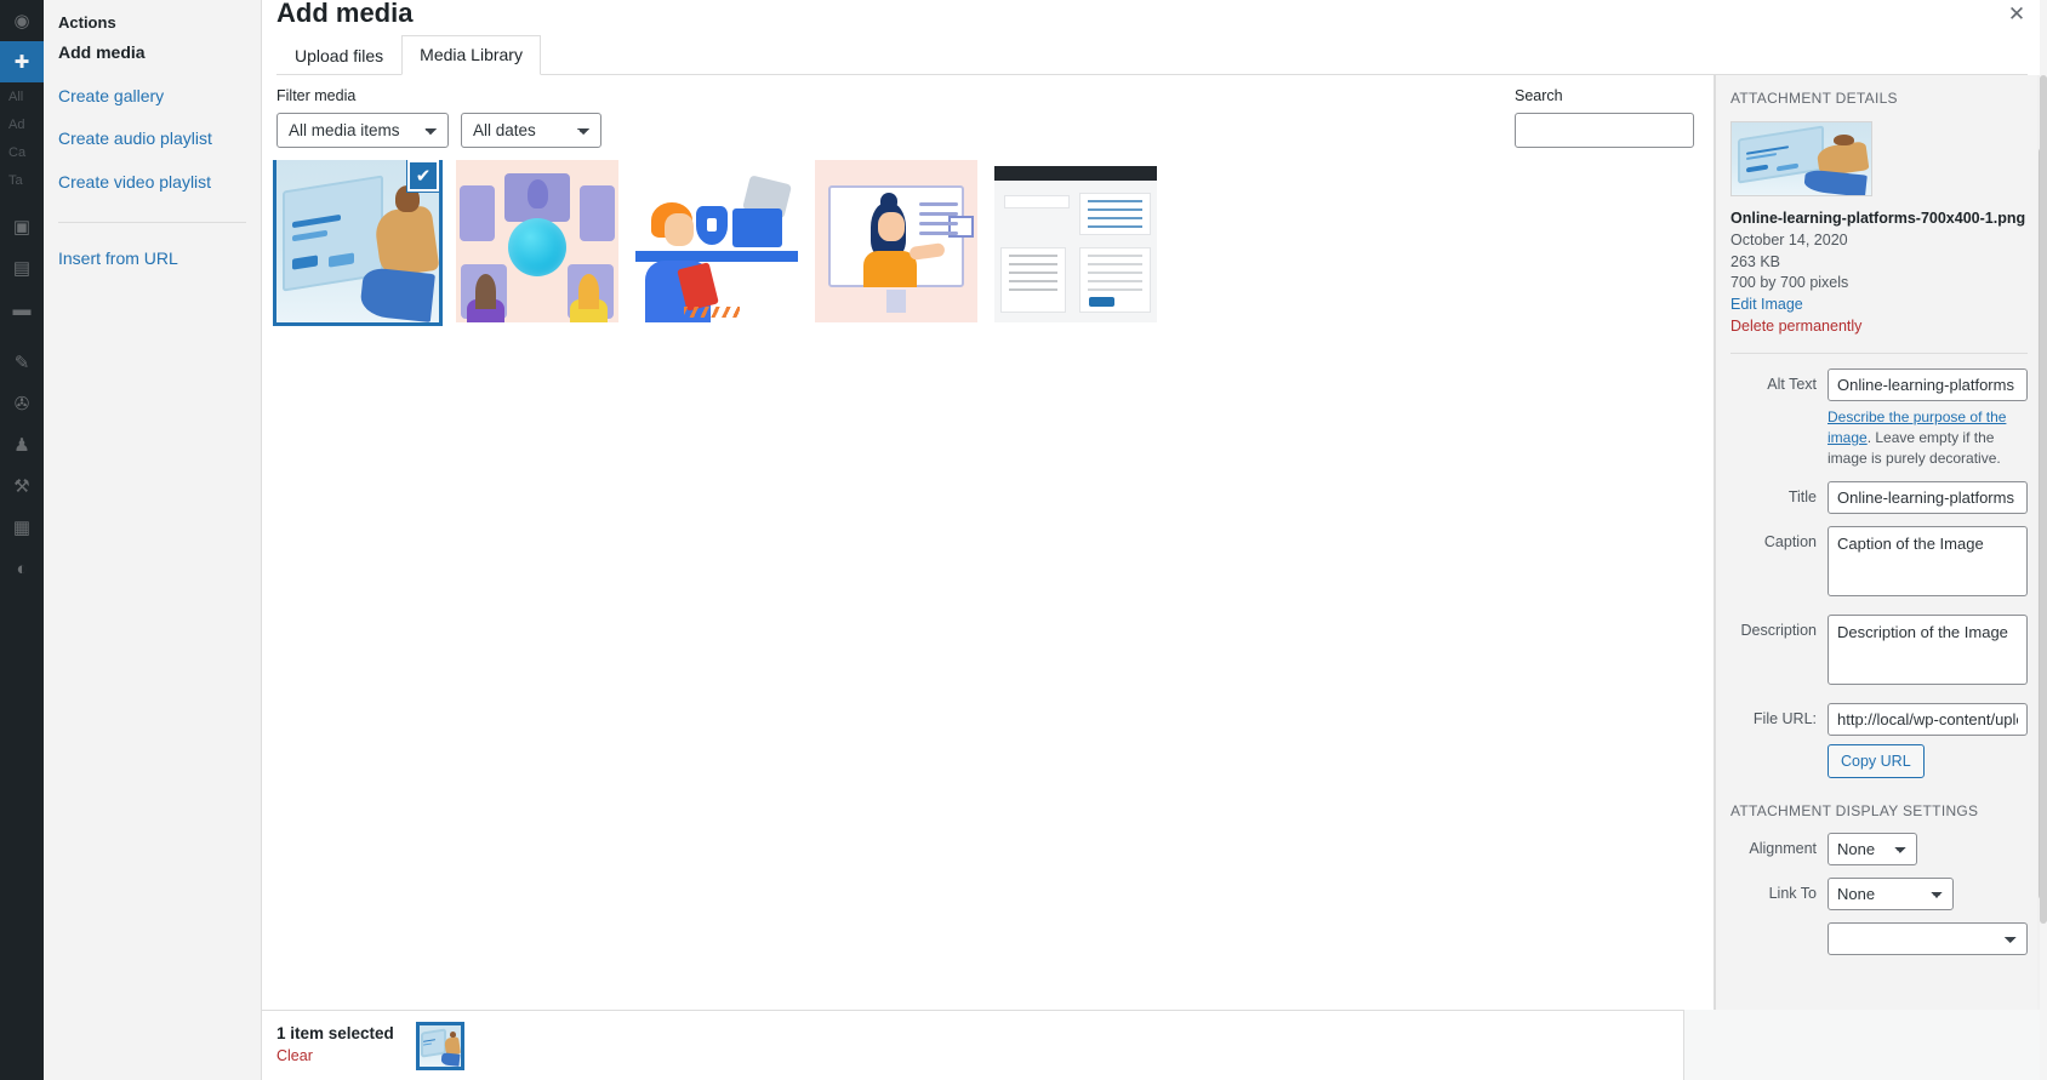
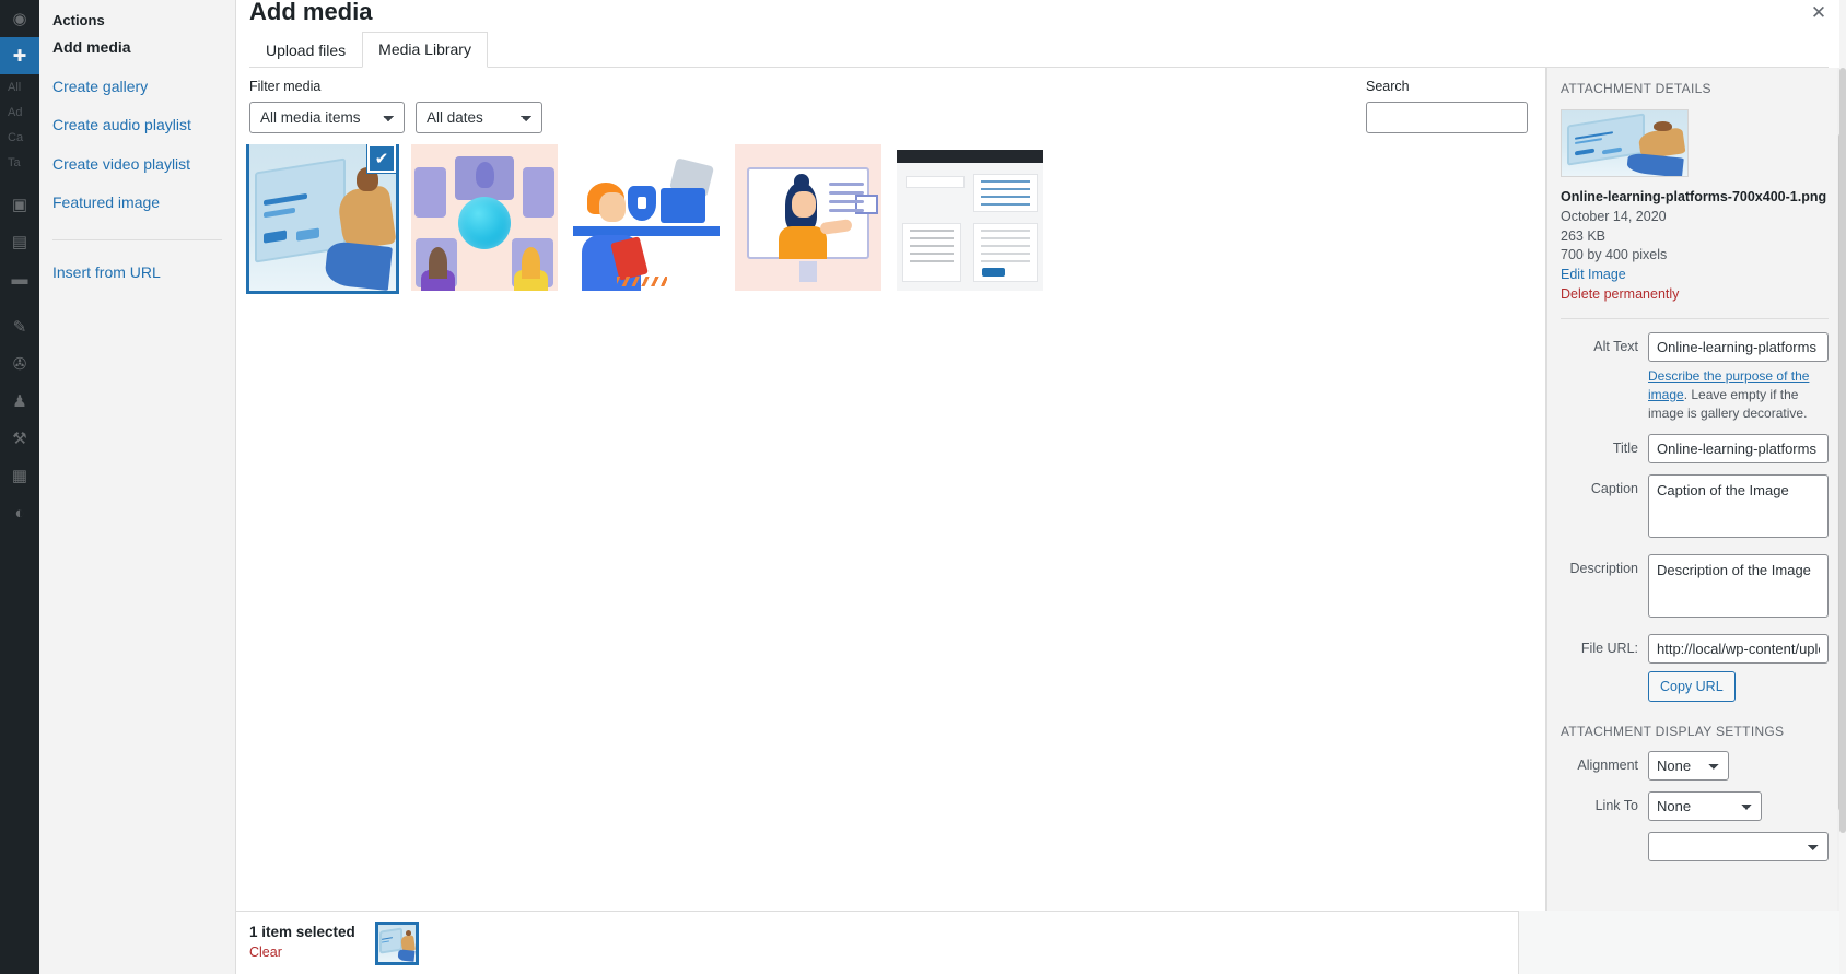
  ◉
  ✚
  All
  Ad
  Ca
  Ta
  ▣
  ▤
  ▬
  ✎
  ✇
  ♟
  ⚒
  ▦
  ◐
  Actions
  Add media
  Create gallery
  Create audio playlist
  Create video playlist
+ Featured image
  Insert from URL
  Add media
  ✕
  Upload files
  Media Library
  Filter media
  All media items
  All dates
  Search
  ✔
  ATTACHMENT DETAILS
  Online-learning-platforms-700x400-1.png
  October 14, 2020
  263 KB
- 700 by 700 pixels
+ 700 by 400 pixels
  Edit Image
  Delete permanently
  Alt Text
  Online-learning-platforms
- Describe the purpose of the image. Leave empty if the image is purely decorative.
+ Describe the purpose of the image. Leave empty if the image is gallery decorative.
  Title
  Online-learning-platforms
  Caption
  Caption of the Image
  Description
  Description of the Image
  File URL:
  ATTACHMENT DISPLAY SETTINGS
  Alignment
  None
  Link To
  None
  1 item selected
  Clear
